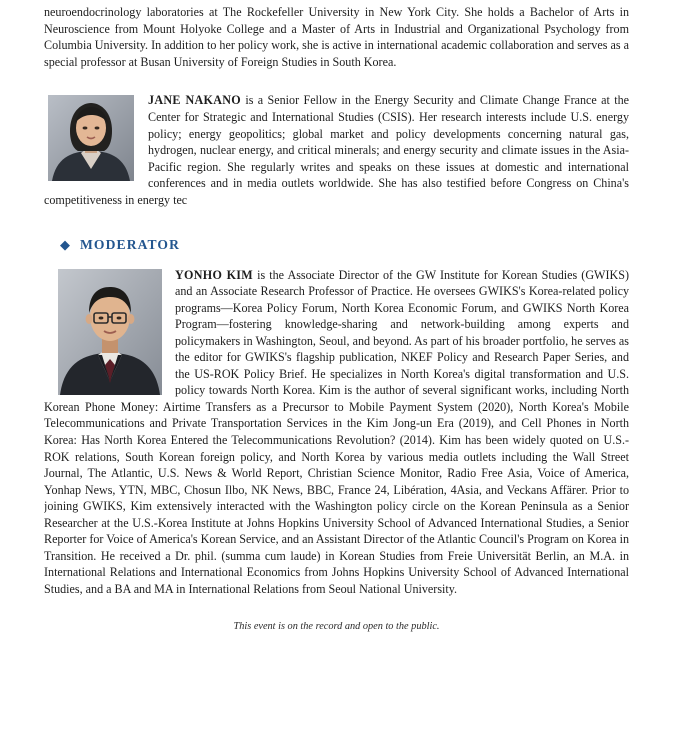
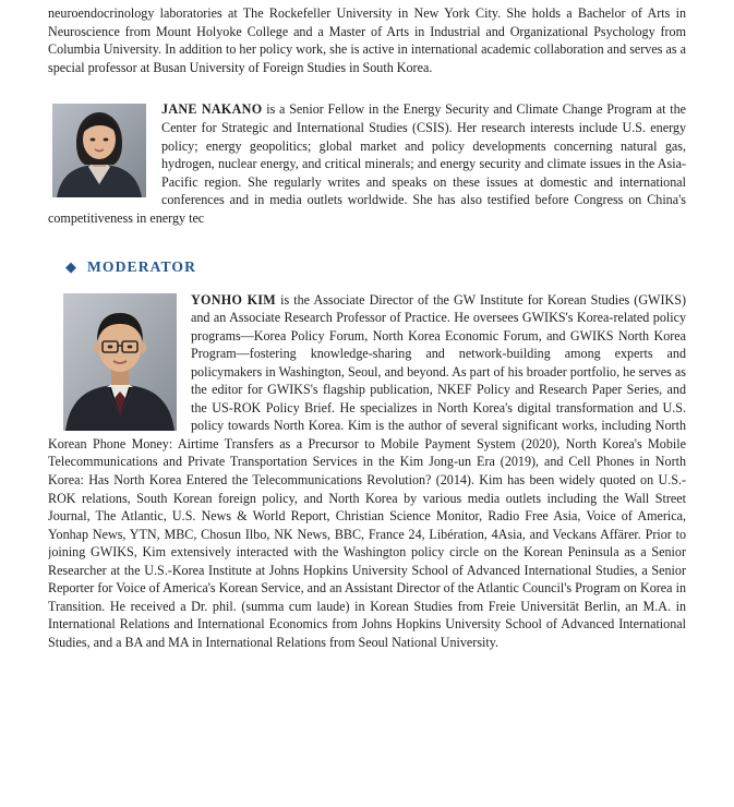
  neuroendocrinology laboratories at The Rockefeller University in New York City. She holds a Bachelor of Arts in Neuroscience from Mount Holyoke College and a Master of Arts in Industrial and Organizational Psychology from Columbia University. In addition to her policy work, she is active in international academic collaboration and serves as a special professor at Busan University of Foreign Studies in South Korea.
- JANE NAKANO is a Senior Fellow in the Energy Security and Climate Change France at the Center for Strategic and International Studies (CSIS). Her research interests include U.S. energy policy; energy geopolitics; global market and policy developments concerning natural gas, hydrogen, nuclear energy, and critical minerals; and energy security and climate issues in the Asia-Pacific region. She regularly writes and speaks on these issues at domestic and international conferences and in media outlets worldwide. She has also testified before Congress on China's competitiveness in energy tec
+ JANE NAKANO is a Senior Fellow in the Energy Security and Climate Change Program at the Center for Strategic and International Studies (CSIS). Her research interests include U.S. energy policy; energy geopolitics; global market and policy developments concerning natural gas, hydrogen, nuclear energy, and critical minerals; and energy security and climate issues in the Asia-Pacific region. She regularly writes and speaks on these issues at domestic and international conferences and in media outlets worldwide. She has also testified before Congress on China's competitiveness in energy tec
  ◆
  MODERATOR
  YONHO KIM is the Associate Director of the GW Institute for Korean Studies (GWIKS) and an Associate Research Professor of Practice. He oversees GWIKS's Korea-related policy programs—Korea Policy Forum, North Korea Economic Forum, and GWIKS North Korea Program—fostering knowledge-sharing and network-building among experts and policymakers in Washington, Seoul, and beyond. As part of his broader portfolio, he serves as the editor for GWIKS's flagship publication, NKEF Policy and Research Paper Series, and the US-ROK Policy Brief. He specializes in North Korea's digital transformation and U.S. policy towards North Korea. Kim is the author of several significant works, including North Korean Phone Money: Airtime Transfers as a Precursor to Mobile Payment System (2020), North Korea's Mobile Telecommunications and Private Transportation Services in the Kim Jong-un Era (2019), and Cell Phones in North Korea: Has North Korea Entered the Telecommunications Revolution? (2014). Kim has been widely quoted on U.S.-ROK relations, South Korean foreign policy, and North Korea by various media outlets including the Wall Street Journal, The Atlantic, U.S. News & World Report, Christian Science Monitor, Radio Free Asia, Voice of America, Yonhap News, YTN, MBC, Chosun Ilbo, NK News, BBC, France 24, Libération, 4Asia, and Veckans Affärer. Prior to joining GWIKS, Kim extensively interacted with the Washington policy circle on the Korean Peninsula as a Senior Researcher at the U.S.-Korea Institute at Johns Hopkins University School of Advanced International Studies, a Senior Reporter for Voice of America's Korean Service, and an Assistant Director of the Atlantic Council's Program on Korea in Transition. He received a Dr. phil. (summa cum laude) in Korean Studies from Freie Universität Berlin, an M.A. in International Relations and International Economics from Johns Hopkins University School of Advanced International Studies, and a BA and MA in International Relations from Seoul National University.
- This event is on the record and open to the public.
